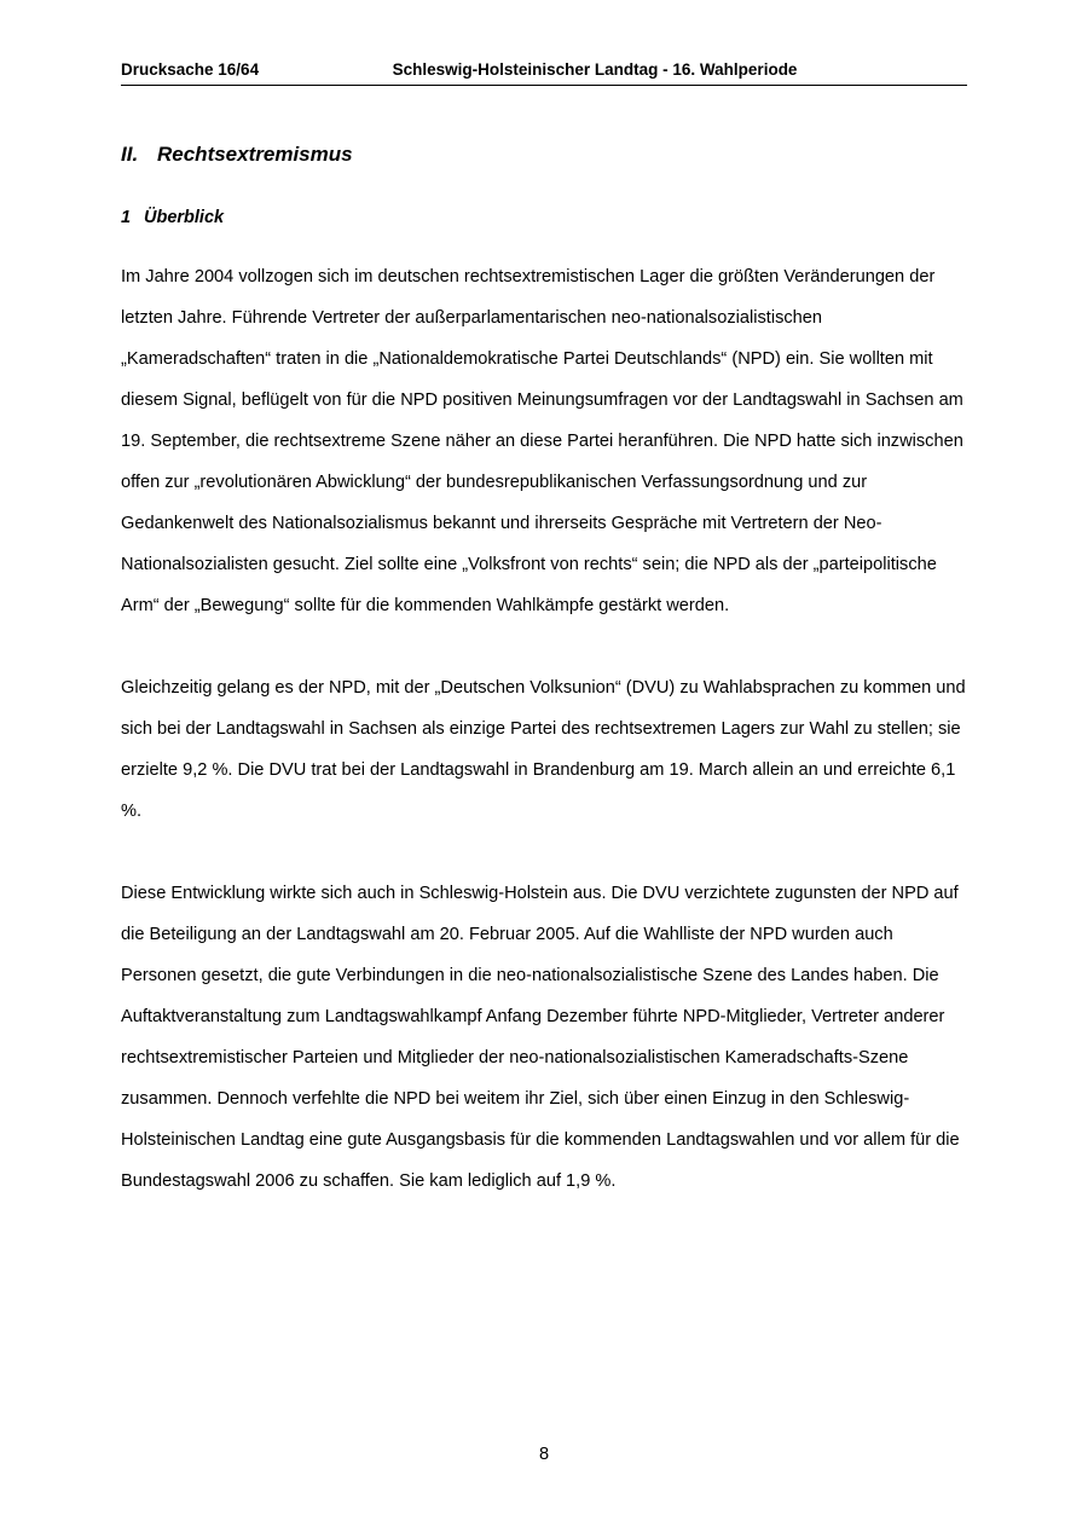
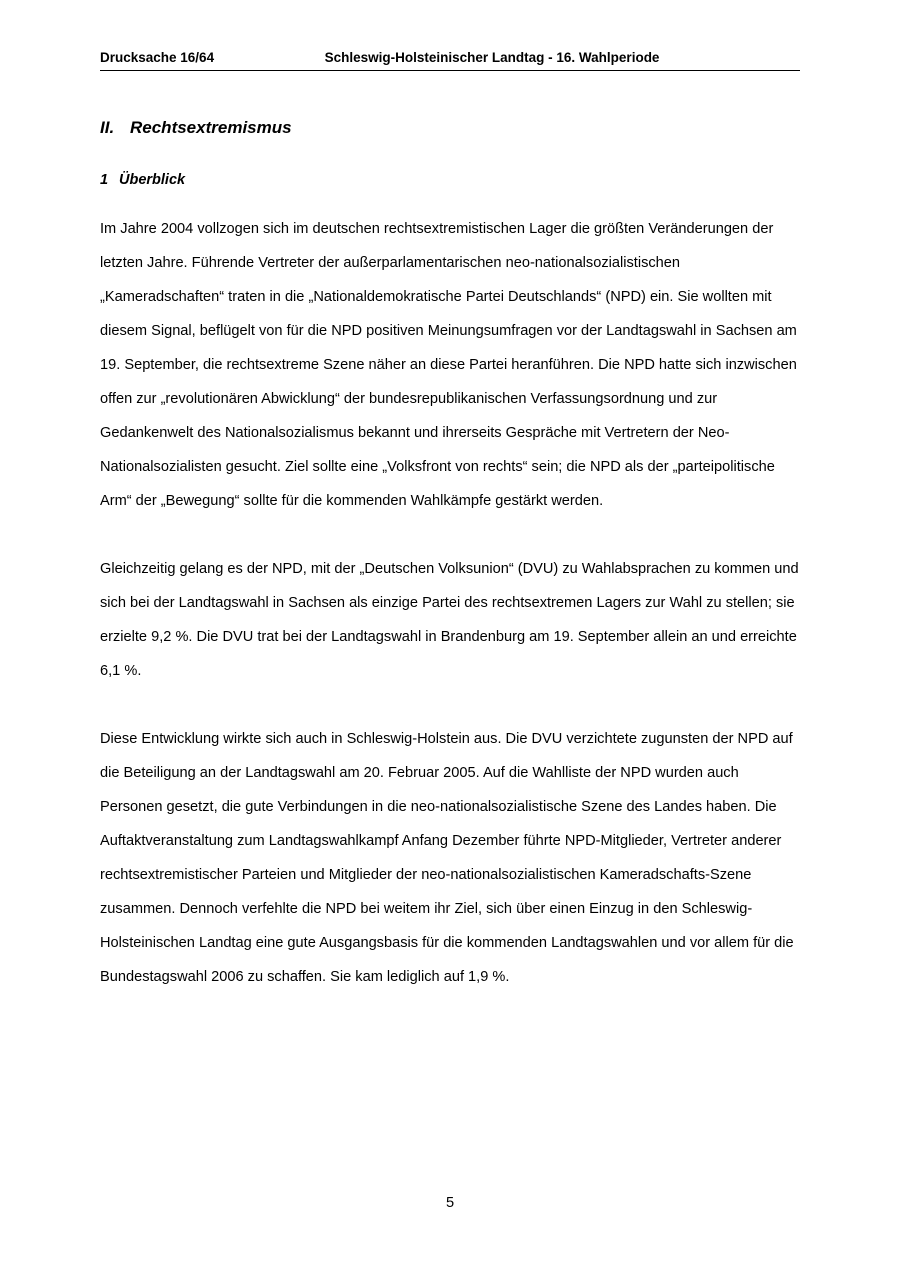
  Drucksache 16/64
  Schleswig-Holsteinischer Landtag - 16. Wahlperiode
  II. Rechtsextremismus
  1 Überblick
  Im Jahre 2004 vollzogen sich im deutschen rechtsextremistischen Lager die größten Veränderungen der letzten Jahre. Führende Vertreter der außerparlamentarischen neo-nationalsozialistischen „Kameradschaften“ traten in die „Nationaldemokratische Partei Deutschlands“ (NPD) ein. Sie wollten mit diesem Signal, beflügelt von für die NPD positiven Meinungsumfragen vor der Landtagswahl in Sachsen am 19. September, die rechtsextreme Szene näher an diese Partei heranführen. Die NPD hatte sich inzwischen offen zur „revolutionären Abwicklung“ der bundesrepublikanischen Verfassungsordnung und zur Gedankenwelt des Nationalsozialismus bekannt und ihrerseits Gespräche mit Vertretern der Neo-Nationalsozialisten gesucht. Ziel sollte eine „Volksfront von rechts“ sein; die NPD als der „parteipolitische Arm“ der „Bewegung“ sollte für die kommenden Wahlkämpfe gestärkt werden.
- Gleichzeitig gelang es der NPD, mit der „Deutschen Volksunion“ (DVU) zu Wahlabsprachen zu kommen und sich bei der Landtagswahl in Sachsen als einzige Partei des rechtsextremen Lagers zur Wahl zu stellen; sie erzielte 9,2 %. Die DVU trat bei der Landtagswahl in Brandenburg am 19. March allein an und erreichte 6,1 %.
+ Gleichzeitig gelang es der NPD, mit der „Deutschen Volksunion“ (DVU) zu Wahlabsprachen zu kommen und sich bei der Landtagswahl in Sachsen als einzige Partei des rechtsextremen Lagers zur Wahl zu stellen; sie erzielte 9,2 %. Die DVU trat bei der Landtagswahl in Brandenburg am 19. September allein an und erreichte 6,1 %.
  Diese Entwicklung wirkte sich auch in Schleswig-Holstein aus. Die DVU verzichtete zugunsten der NPD auf die Beteiligung an der Landtagswahl am 20. Februar 2005. Auf die Wahlliste der NPD wurden auch Personen gesetzt, die gute Verbindungen in die neo-nationalsozialistische Szene des Landes haben. Die Auftaktveranstaltung zum Landtagswahlkampf Anfang Dezember führte NPD-Mitglieder, Vertreter anderer rechtsextremistischer Parteien und Mitglieder der neo-nationalsozialistischen Kameradschafts-Szene zusammen. Dennoch verfehlte die NPD bei weitem ihr Ziel, sich über einen Einzug in den Schleswig-Holsteinischen Landtag eine gute Ausgangsbasis für die kommenden Landtagswahlen und vor allem für die Bundestagswahl 2006 zu schaffen. Sie kam lediglich auf 1,9 %.
- 8
+ 5
